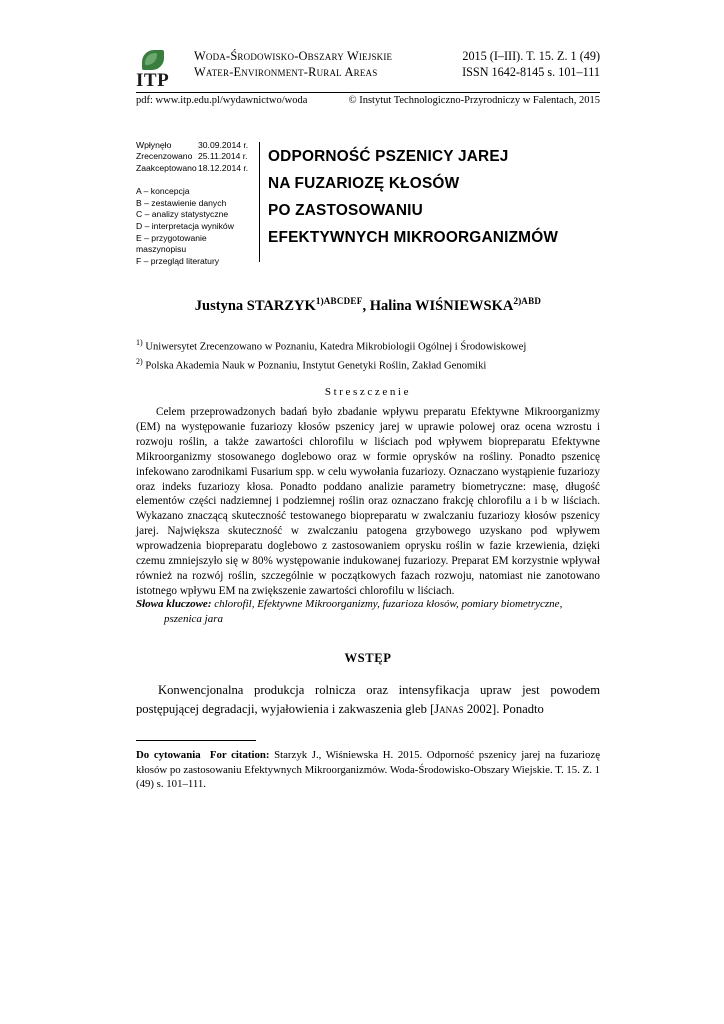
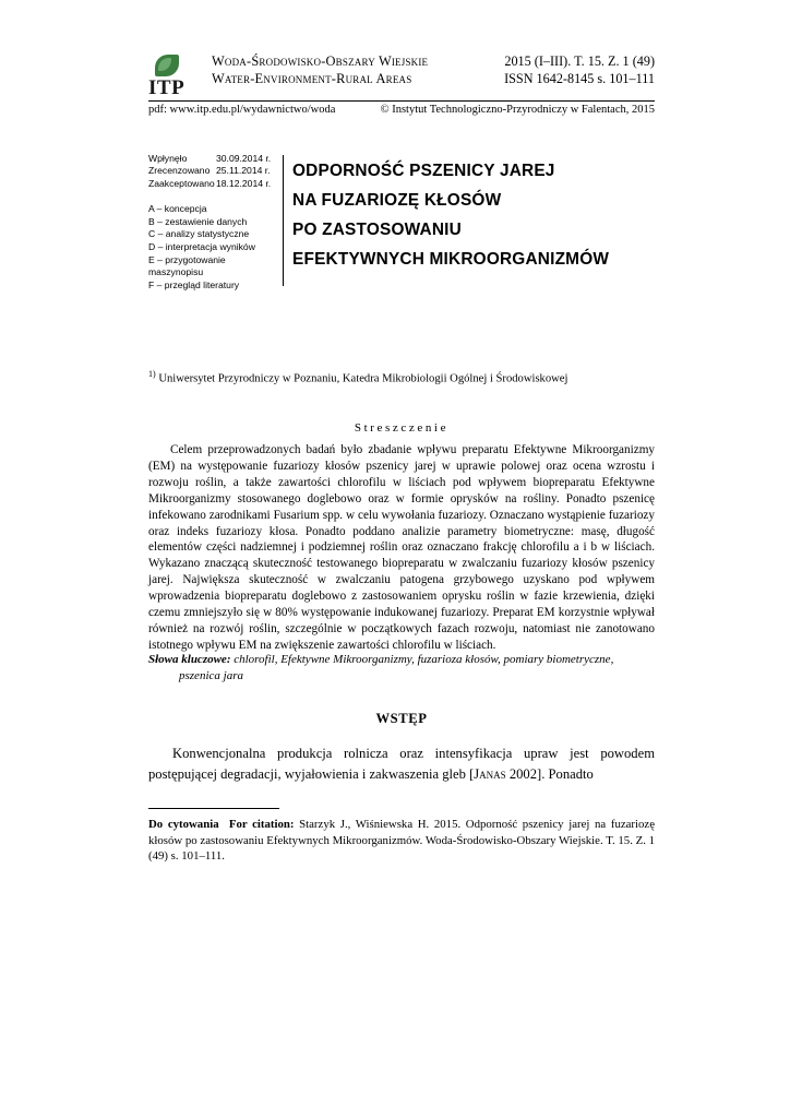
  ITP
  Woda-Środowisko-Obszary Wiejskie
  2015 (I–III). T. 15. Z. 1 (49)
  Water-Environment-Rural Areas
  ISSN 1642-8145 s. 101–111
  pdf: www.itp.edu.pl/wydawnictwo/woda
  © Instytut Technologiczno-Przyrodniczy w Falentach, 2015
  Wpłynęło
  30.09.2014 r.
  Zrecenzowano
  25.11.2014 r.
  Zaakceptowano
  18.12.2014 r.
  A – koncepcja
  B – zestawienie danych
  C – analizy statystyczne
  D – interpretacja wyników
  E – przygotowanie maszynopisu
  F – przegląd literatury
  ODPORNOŚĆ PSZENICY JAREJ
  NA FUZARIOZĘ KŁOSÓW
  PO ZASTOSOWANIU
  EFEKTYWNYCH MIKROORGANIZMÓW
- Justyna STARZYK1)ABCDEF, Halina WIŚNIEWSKA2)ABD
- 1) Uniwersytet Zrecenzowano w Poznaniu, Katedra Mikrobiologii Ogólnej i Środowiskowej
+ 1) Uniwersytet Przyrodniczy w Poznaniu, Katedra Mikrobiologii Ogólnej i Środowiskowej
- 2) Polska Akademia Nauk w Poznaniu, Instytut Genetyki Roślin, Zakład Genomiki
  Streszczenie
  Celem przeprowadzonych badań było zbadanie wpływu preparatu Efektywne Mikroorganizmy (EM) na występowanie fuzariozy kłosów pszenicy jarej w uprawie polowej oraz ocena wzrostu i rozwoju roślin, a także zawartości chlorofilu w liściach pod wpływem biopreparatu Efektywne Mikroorganizmy stosowanego doglebowo oraz w formie oprysków na rośliny. Ponadto pszenicę infekowano zarodnikami Fusarium spp. w celu wywołania fuzariozy. Oznaczano wystąpienie fuzariozy oraz indeks fuzariozy kłosa. Ponadto poddano analizie parametry biometryczne: masę, długość elementów części nadziemnej i podziemnej roślin oraz oznaczano frakcję chlorofilu a i b w liściach. Wykazano znaczącą skuteczność testowanego biopreparatu w zwalczaniu fuzariozy kłosów pszenicy jarej. Największa skuteczność w zwalczaniu patogena grzybowego uzyskano pod wpływem wprowadzenia biopreparatu doglebowo z zastosowaniem oprysku roślin w fazie krzewienia, dzięki czemu zmniejszyło się w 80% występowanie indukowanej fuzariozy. Preparat EM korzystnie wpływał również na rozwój roślin, szczególnie w początkowych fazach rozwoju, natomiast nie zanotowano istotnego wpływu EM na zwiększenie zawartości chlorofilu w liściach.
  Słowa kluczowe: chlorofil, Efektywne Mikroorganizmy, fuzarioza kłosów, pomiary biometryczne,
  pszenica jara
  WSTĘP
  Konwencjonalna produkcja rolnicza oraz intensyfikacja upraw jest powodem postępującej degradacji, wyjałowienia i zakwaszenia gleb [Janas 2002]. Ponadto
  Do cytowania For citation: Starzyk J., Wiśniewska H. 2015. Odporność pszenicy jarej na fuzariozę kłosów po zastosowaniu Efektywnych Mikroorganizmów. Woda-Środowisko-Obszary Wiejskie. T. 15. Z. 1 (49) s. 101–111.
